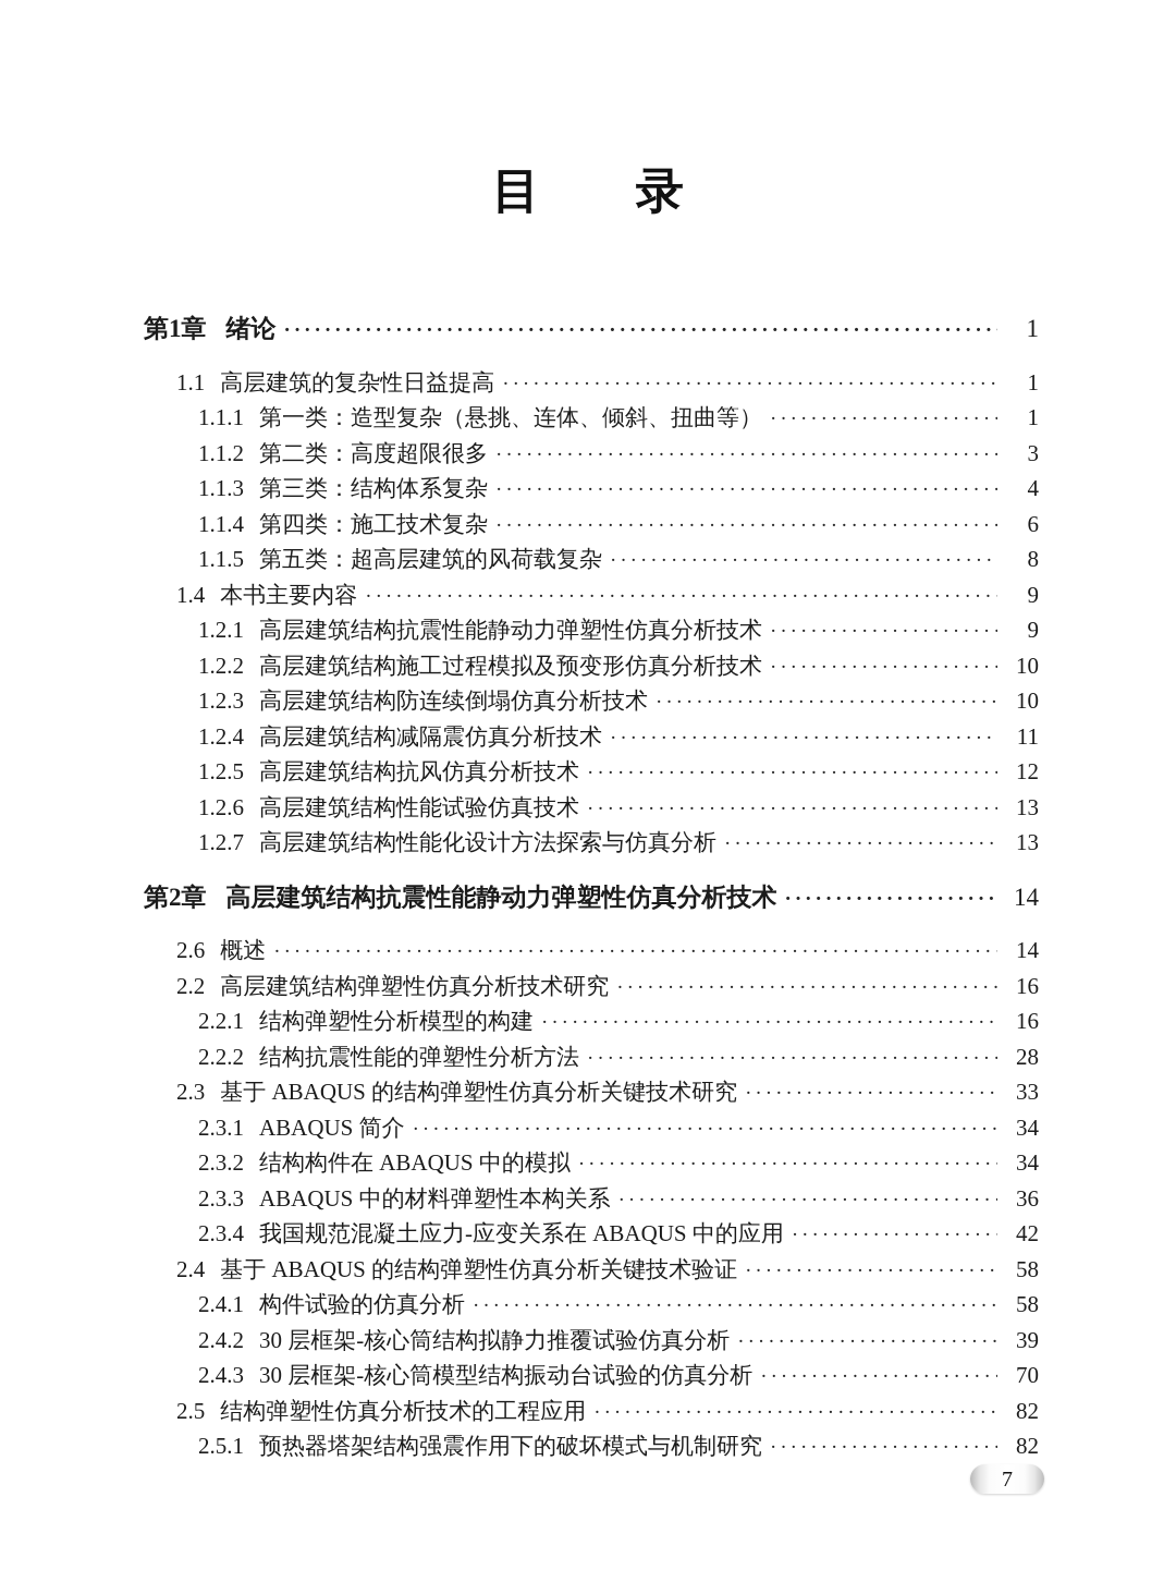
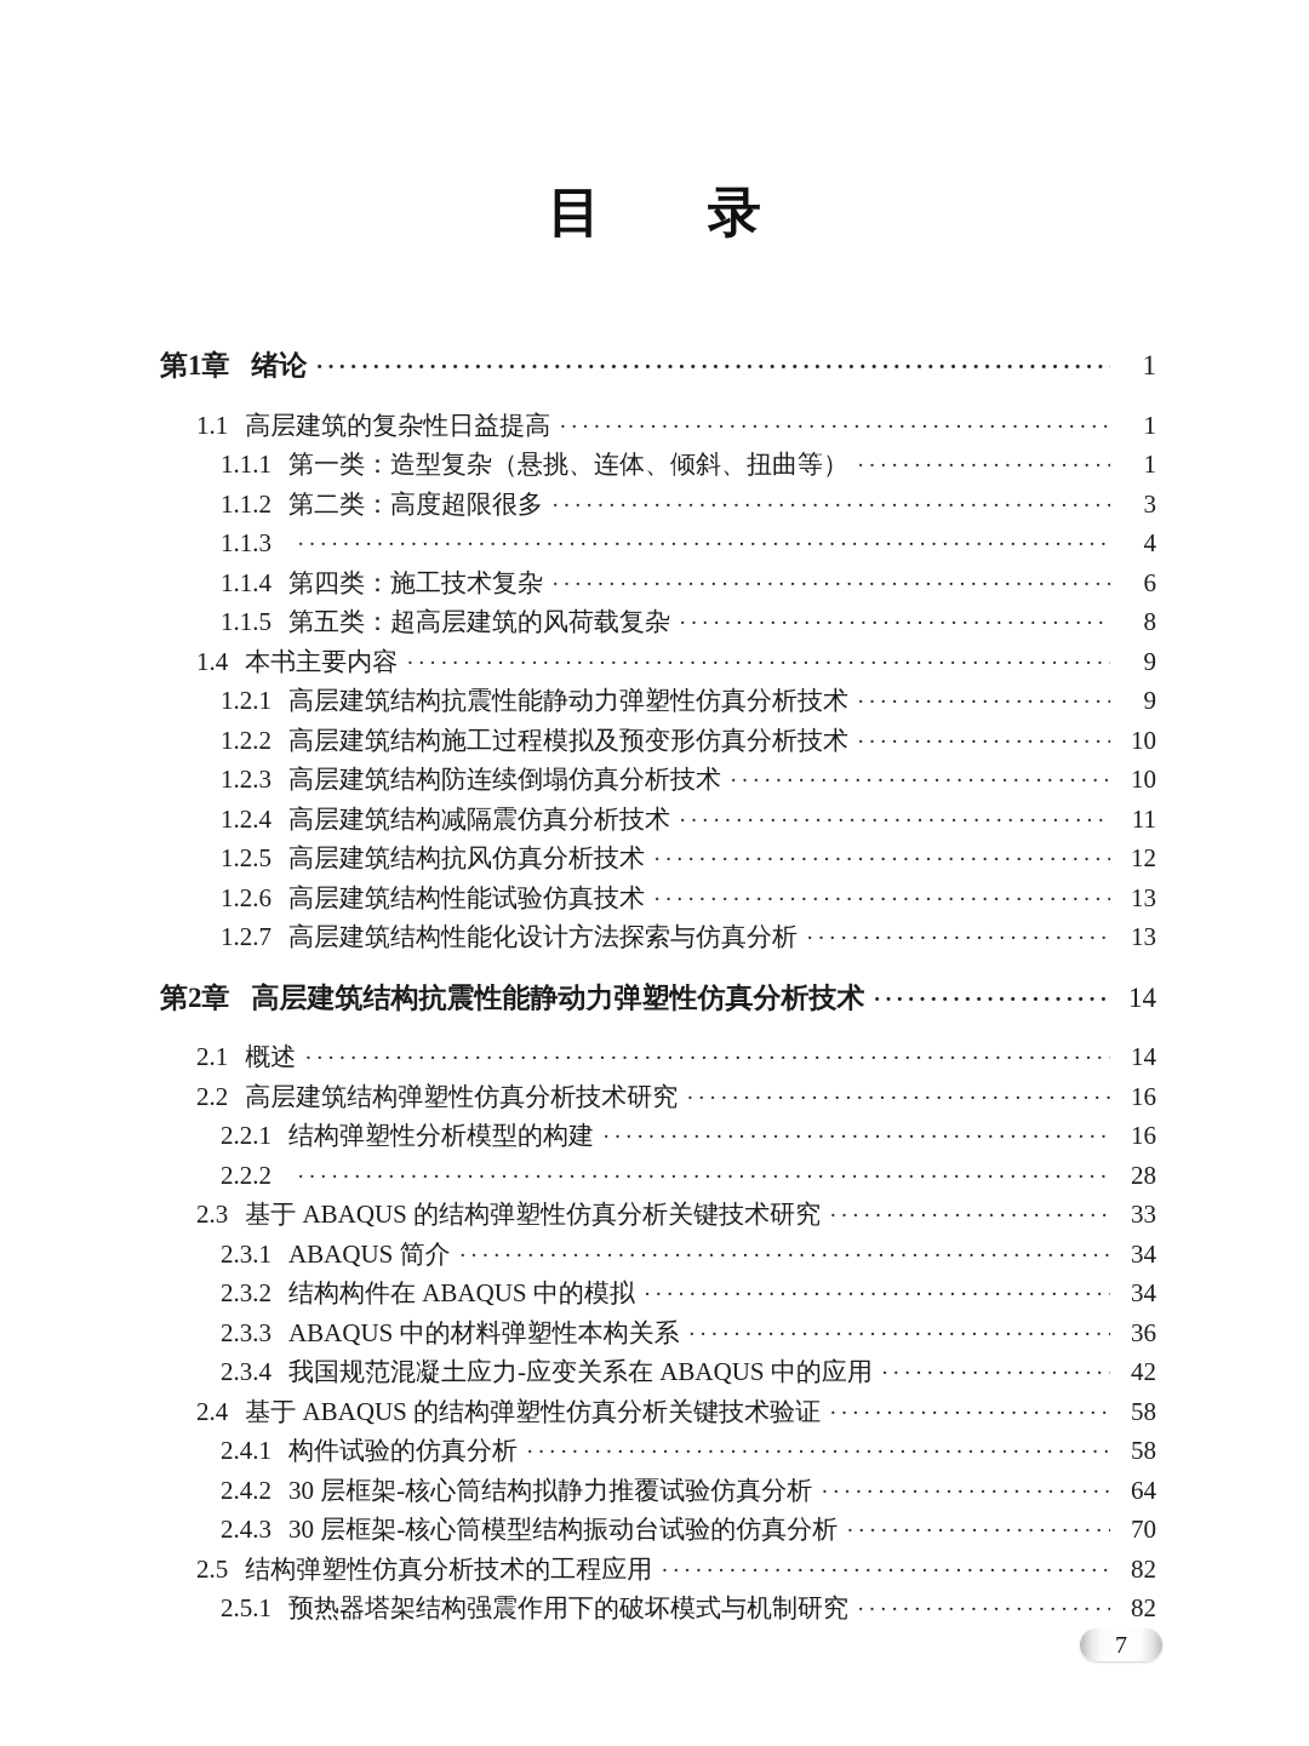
  目 录
  第1章
  绪论
  1
  1.1
  高层建筑的复杂性日益提高
  1
  1.1.1
  第一类：造型复杂（悬挑、连体、倾斜、扭曲等）
  1
  1.1.2
  第二类：高度超限很多
  3
  1.1.3
- 第三类：结构体系复杂
  4
  1.1.4
  第四类：施工技术复杂
  6
  1.1.5
  第五类：超高层建筑的风荷载复杂
  8
  1.4
  本书主要内容
  9
  1.2.1
  高层建筑结构抗震性能静动力弹塑性仿真分析技术
  9
  1.2.2
  高层建筑结构施工过程模拟及预变形仿真分析技术
  10
  1.2.3
  高层建筑结构防连续倒塌仿真分析技术
  10
  1.2.4
  高层建筑结构减隔震仿真分析技术
  11
  1.2.5
  高层建筑结构抗风仿真分析技术
  12
  1.2.6
  高层建筑结构性能试验仿真技术
  13
  1.2.7
  高层建筑结构性能化设计方法探索与仿真分析
  13
  第2章
  高层建筑结构抗震性能静动力弹塑性仿真分析技术
  14
- 2.6
+ 2.1
  概述
  14
  2.2
  高层建筑结构弹塑性仿真分析技术研究
  16
  2.2.1
  结构弹塑性分析模型的构建
  16
  2.2.2
- 结构抗震性能的弹塑性分析方法
  28
  2.3
  基于 ABAQUS 的结构弹塑性仿真分析关键技术研究
  33
  2.3.1
  ABAQUS 简介
  34
  2.3.2
  结构构件在 ABAQUS 中的模拟
  34
  2.3.3
  ABAQUS 中的材料弹塑性本构关系
  36
  2.3.4
  我国规范混凝土应力-应变关系在 ABAQUS 中的应用
  42
  2.4
  基于 ABAQUS 的结构弹塑性仿真分析关键技术验证
  58
  2.4.1
  构件试验的仿真分析
  58
  2.4.2
  30 层框架-核心筒结构拟静力推覆试验仿真分析
- 39
+ 64
  2.4.3
  30 层框架-核心筒模型结构振动台试验的仿真分析
  70
  2.5
  结构弹塑性仿真分析技术的工程应用
  82
  2.5.1
  预热器塔架结构强震作用下的破坏模式与机制研究
  82
  7
